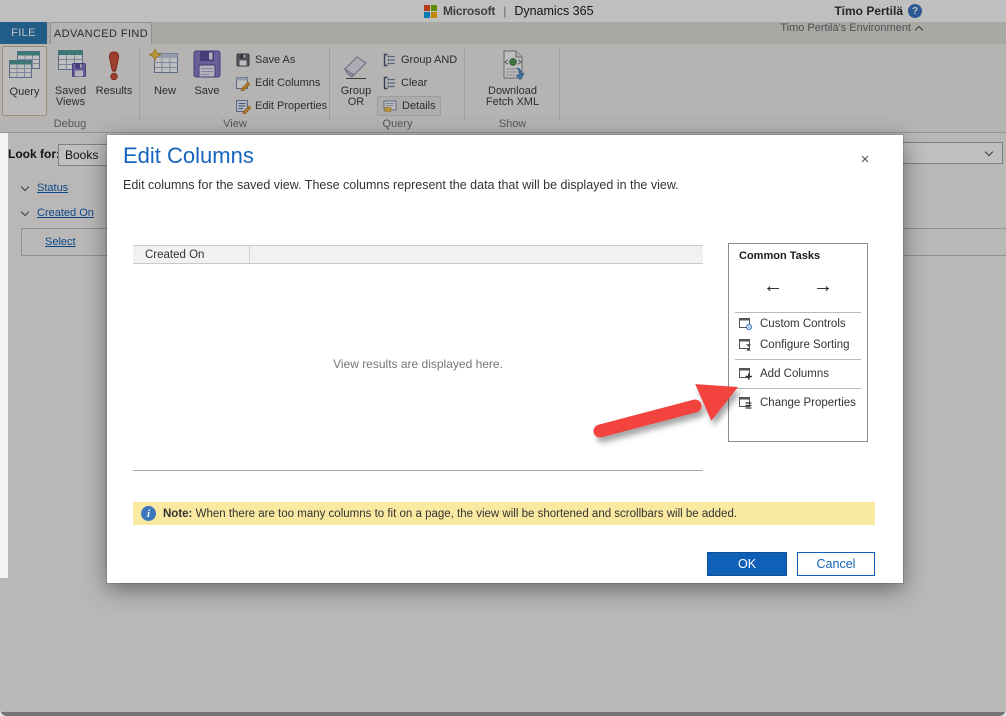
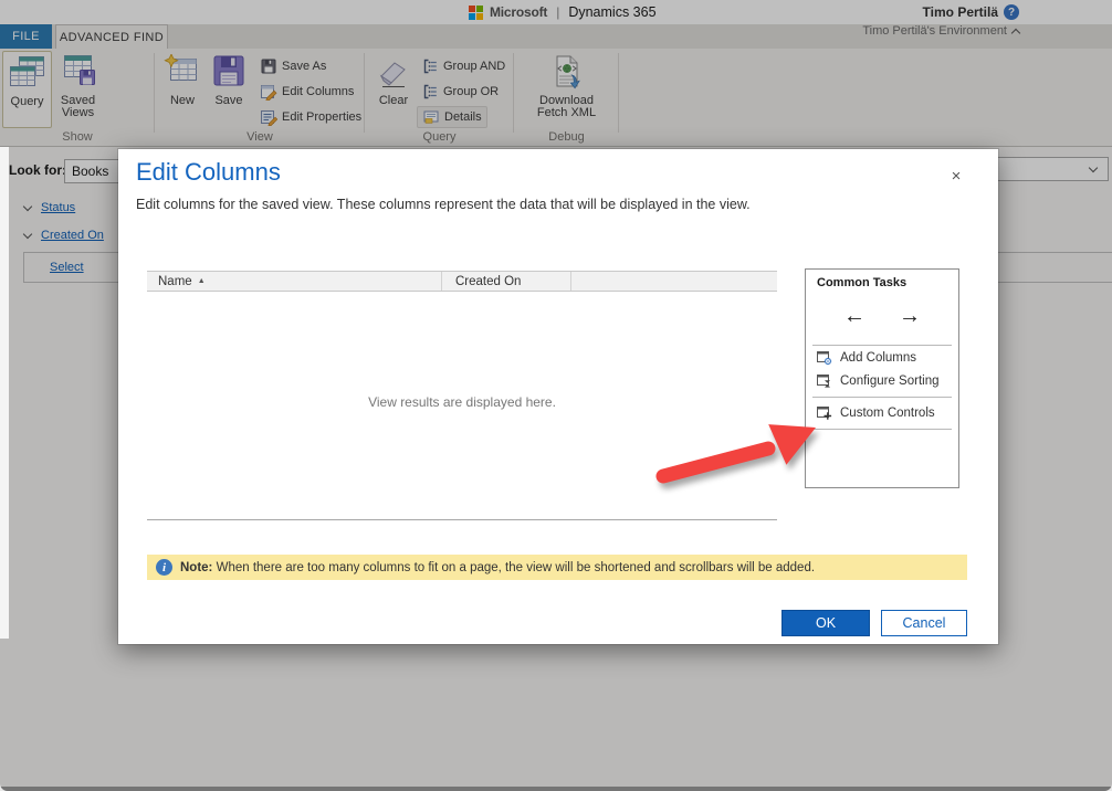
  Microsoft
  |
  Dynamics 365
  Timo Pertilä
  ?
  Timo Pertilä's Environment
  FILE
  ADVANCED FIND
  Query
  Saved Views
- Results
- Debug
+ Show
  New
  Save
  Save As
  Edit Columns
  Edit Properties
  View
- Group OR
+ Clear
  Group AND
- Clear
+ Group OR
  Details
  Query
  Download Fetch XML
- Show
+ Debug
  Look for
  Books
  Status
  Created On
  Select
  Edit Columns
  ×
  Edit columns for the saved view. These columns represent the data that will be displayed in the view.
+ Name
  Created On
  View results are displayed here.
  Common Tasks
  ←
  →
- Custom Controls
+ Add Columns
  Configure Sorting
- Add Columns
+ Custom Controls
- Change Properties
  i
  Note: When there are too many columns to fit on a page, the view will be shortened and scrollbars will be added.
  OK
  Cancel
